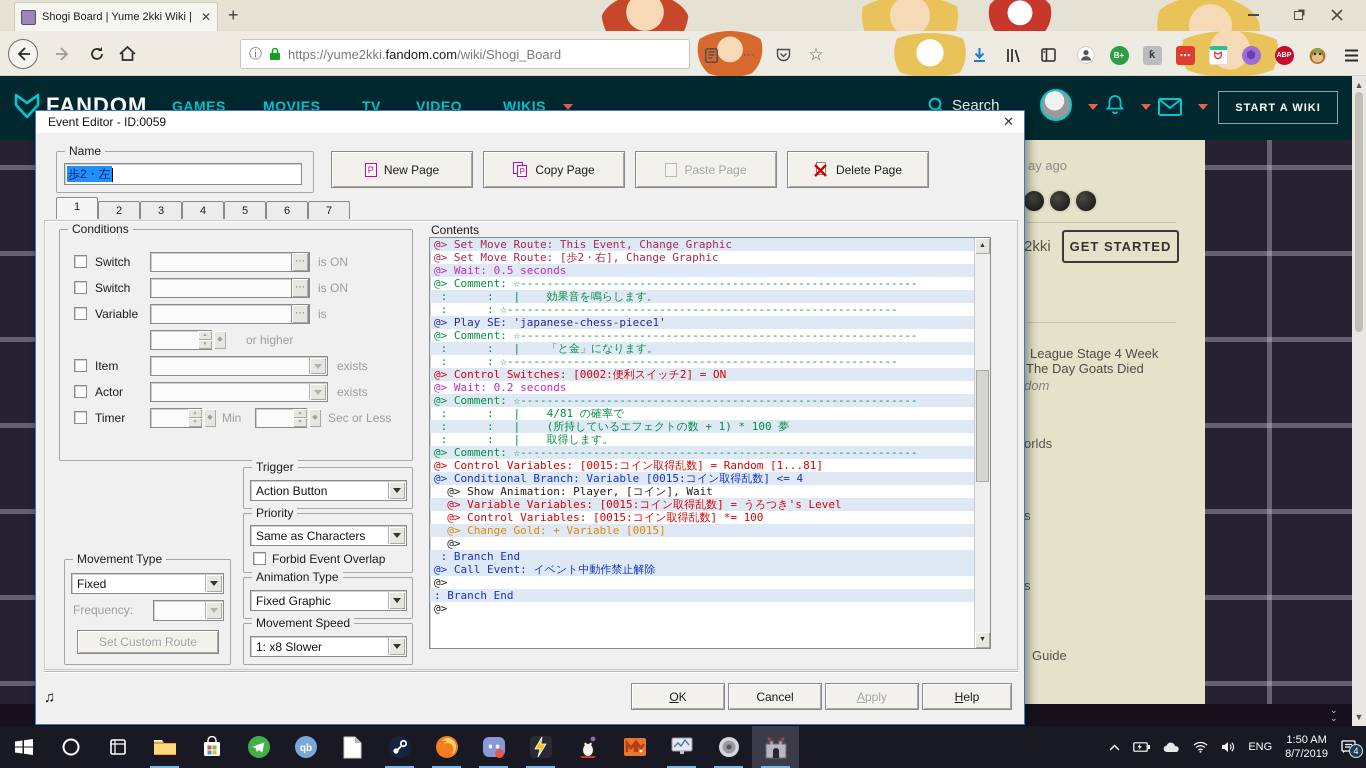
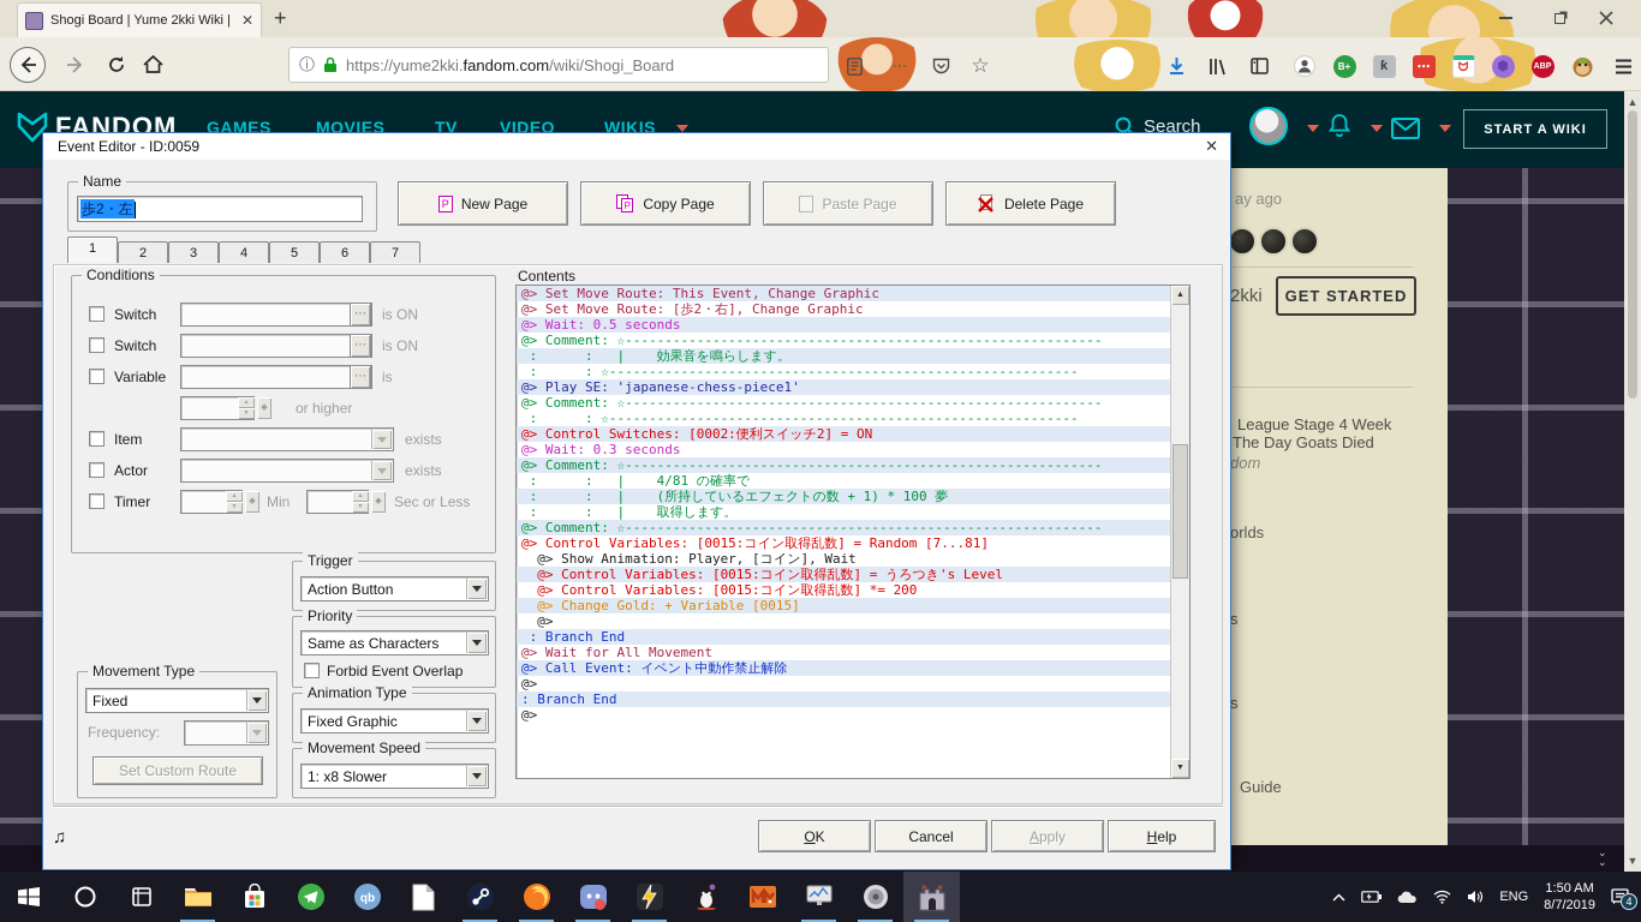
  Shogi Board | Yume 2kki Wiki |
  ✕
  +
  ⓘ
  https://yume2kki.fandom.com/wiki/Shogi_Board
  ⋯
  ☆
  B+
  ƙ
  ⋯
  ᗢ
  FANDOM
  GAMES
  MOVIES
  TV
  VIDEO
  WIKIS
  Search
  START A WIKI
  ay ago
  2kki
  GET STARTED
  League Stage 4 Week
  The Day Goats Died
  dom
  orlds
  s
  s
  Guide
  ⌄
  ⌄
  ▲
  ▼
  Event Editor - ID:0059
  ✕
  Name
  歩2・左
  P
  New Page
  P
  Copy Page
  Paste Page
  Delete Page
  1
  2
  3
  4
  5
  6
  7
  Conditions
  Switch
  ⋯
  is ON
  Switch
  ⋯
  is ON
  Variable
  ⋯
  is
  or higher
  Item
  exists
  Actor
  exists
  Timer
  Min
  Sec or Less
  Movement Type
  Fixed
  Frequency:
  Set Custom Route
  Trigger
  Action Button
  Priority
  Same as Characters
  Forbid Event Overlap
  Animation Type
  Fixed Graphic
  Movement Speed
  1: x8 Slower
  Contents
  @> Set Move Route: This Event, Change Graphic
  @> Set Move Route: [歩2・右], Change Graphic
  @> Wait: 0.5 seconds
  @> Comment: ☆------------------------------------------------------------
  : : | 効果音を鳴らします。
  : : ☆-----------------------------------------------------------
  @> Play SE: 'japanese-chess-piece1'
  @> Comment: ☆------------------------------------------------------------
- : : | 「と金」になります。
  : : ☆-----------------------------------------------------------
  @> Control Switches: [0002:便利スイッチ2] = ON
- @> Wait: 0.2 seconds
+ @> Wait: 0.3 seconds
  @> Comment: ☆------------------------------------------------------------
  : : | 4/81 の確率で
  : : | (所持しているエフェクトの数 + 1) * 100 夢
  : : | 取得します。
  @> Comment: ☆------------------------------------------------------------
- @> Control Variables: [0015:コイン取得乱数] = Random [1...81]
+ @> Control Variables: [0015:コイン取得乱数] = Random [7...81]
- @> Conditional Branch: Variable [0015:コイン取得乱数] <= 4
  @> Show Animation: Player, [コイン], Wait
- @> Variable Variables: [0015:コイン取得乱数] = うろつき's Level
+ @> Control Variables: [0015:コイン取得乱数] = うろつき's Level
- @> Control Variables: [0015:コイン取得乱数] *= 100
+ @> Control Variables: [0015:コイン取得乱数] *= 200
  @> Change Gold: + Variable [0015]
  @>
  : Branch End
+ @> Wait for All Movement
  @> Call Event: イベント中動作禁止解除
  @>
  : Branch End
  @>
  ♫
  OK
  Cancel
  Apply
  Help
  qb
  ENG
  1:50 AM
  8/7/2019
  4
